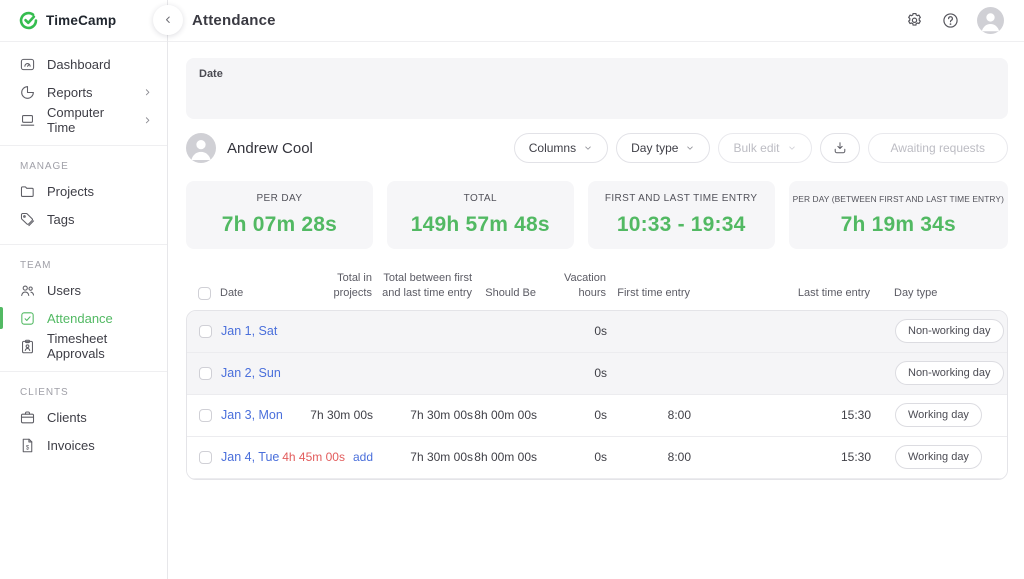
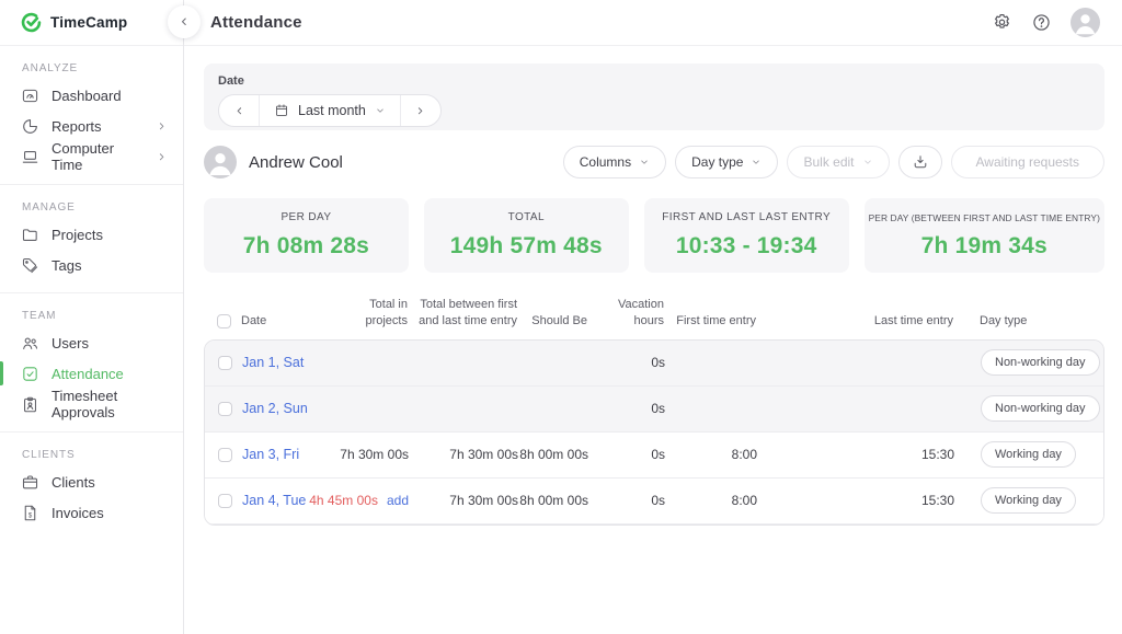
  TimeCamp
+ ANALYZE
  Dashboard
  Reports
  Computer Time
  MANAGE
  Projects
  Tags
  TEAM
  Users
  Attendance
  Timesheet Approvals
  CLIENTS
  Clients
  Invoices
  Attendance
  Date
+ Last month
  Andrew Cool
  Columns
  Day type
  Bulk edit
  Awaiting requests
  PER DAY
- 7h 07m 28s
+ 7h 08m 28s
  TOTAL
  149h 57m 48s
- FIRST AND LAST TIME ENTRY
+ FIRST AND LAST LAST ENTRY
  10:33 - 19:34
  PER DAY (BETWEEN FIRST AND LAST TIME ENTRY)
  7h 19m 34s
  Date
  Total in projects
  Total between first and last time entry
  Should Be
  Vacation hours
  First time entry
  Last time entry
  Day type
  Jan 1, Sat
  0s
  Non-working day
  Jan 2, Sun
  0s
  Non-working day
- Jan 3, Mon
+ Jan 3, Fri
  7h 30m 00s
  7h 30m 00s
  8h 00m 00s
  0s
  8:00
  15:30
  Working day
  Jan 4, Tue
  4h 45m 00s
  add
  7h 30m 00s
  8h 00m 00s
  0s
  8:00
  15:30
  Working day
